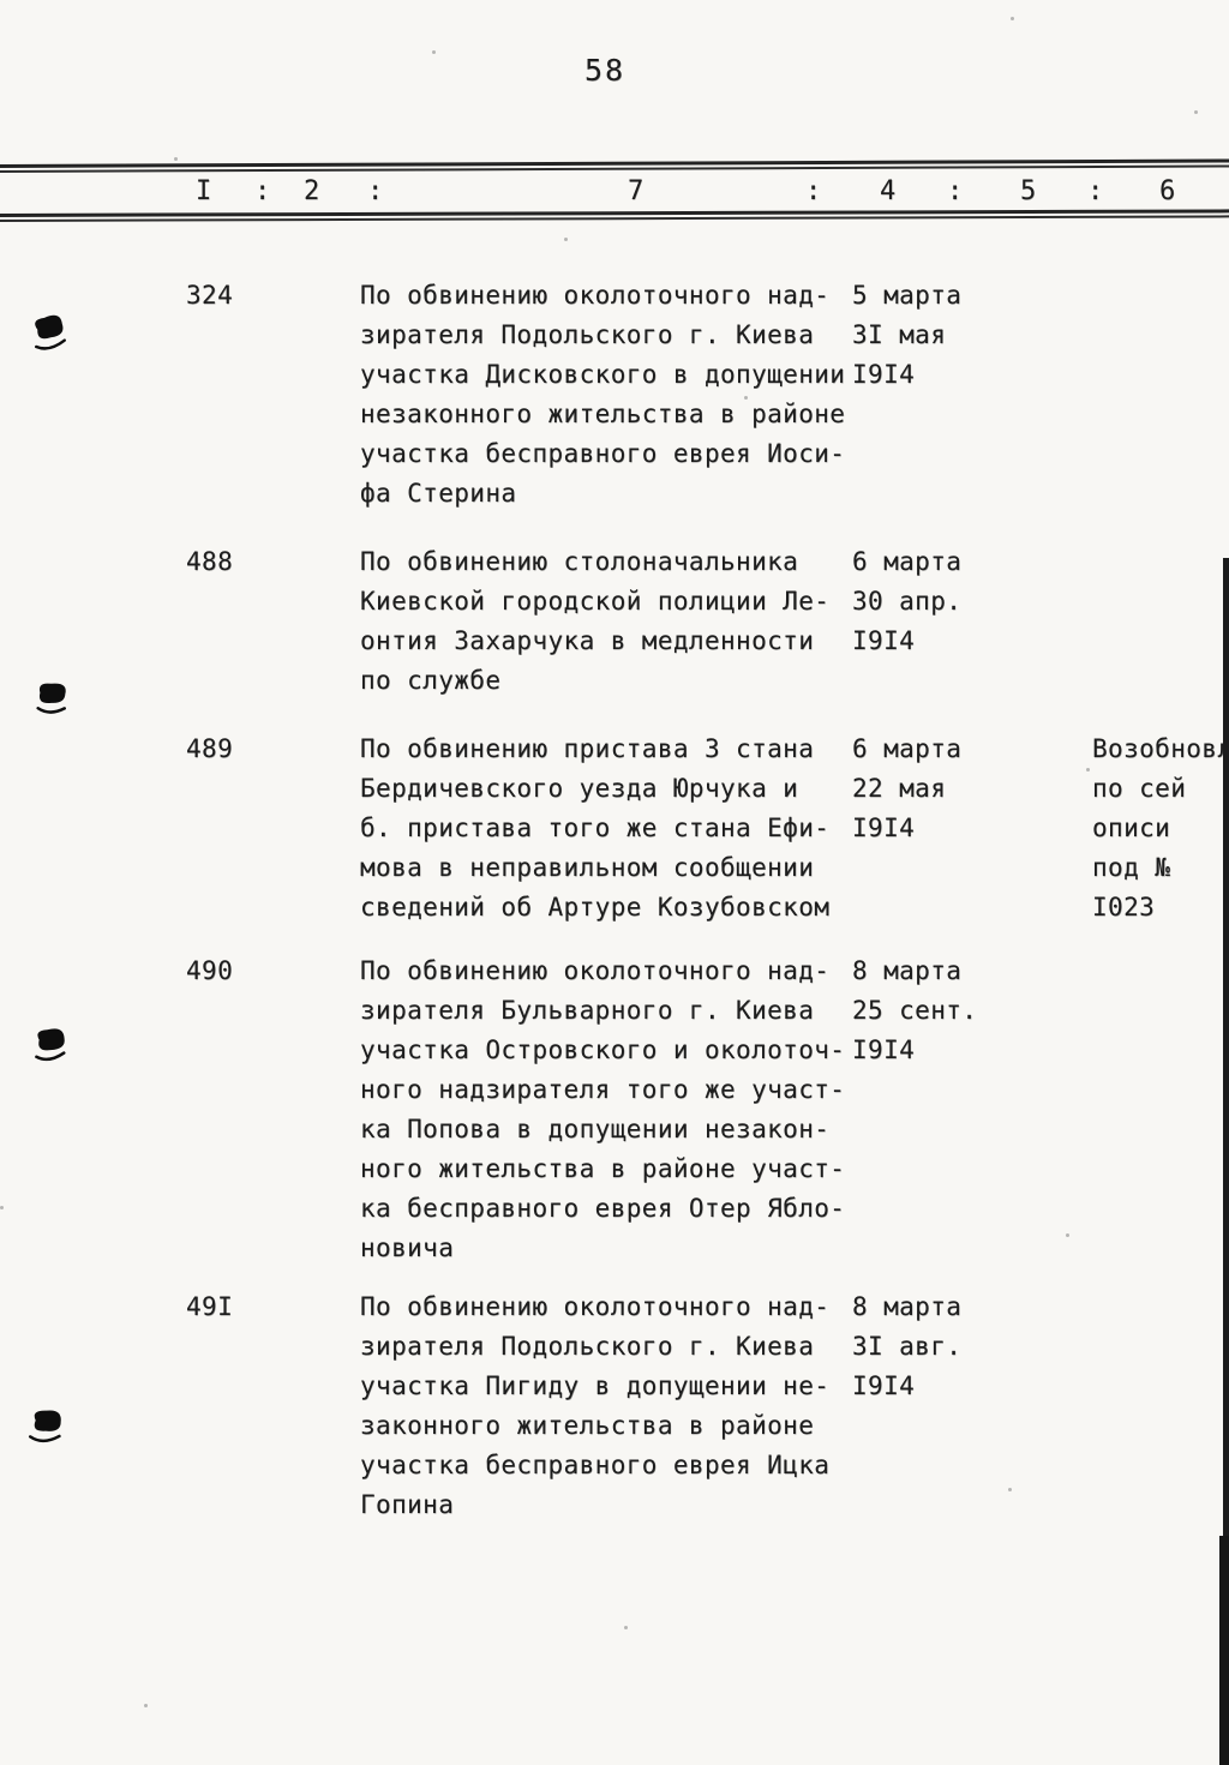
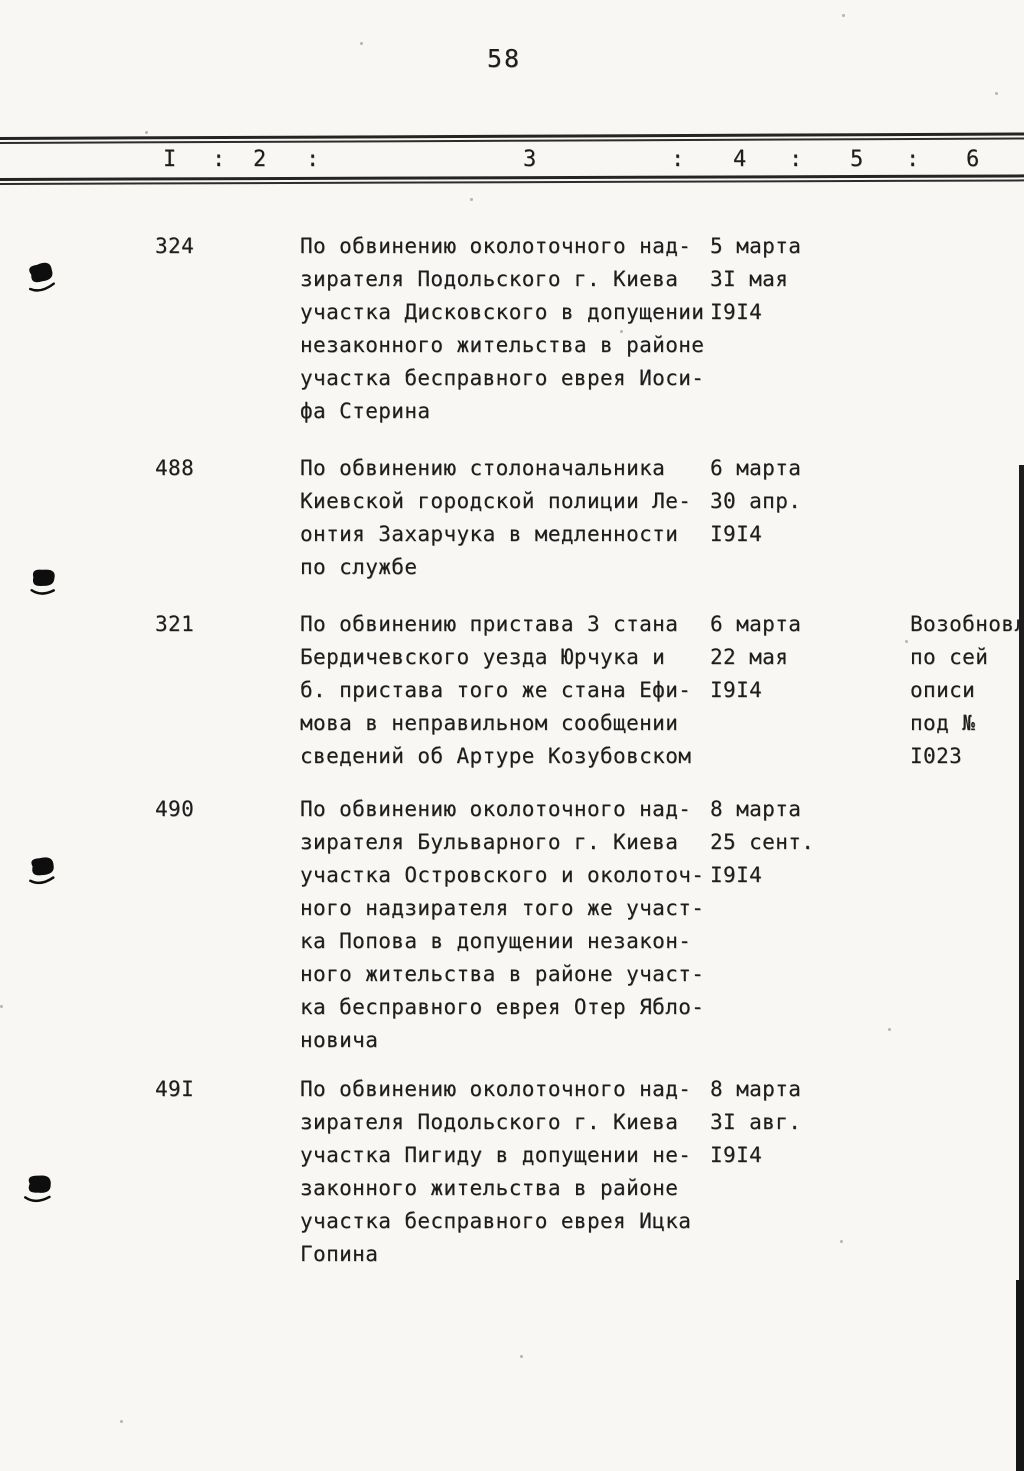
  58
  I
  :
  2
  :
- 7
+ 3
  :
  4
  :
  5
  :
  6
  324
  По обвинению околоточного над-
  зирателя Подольского г. Киева
  участка Дисковского в допущении
  незаконного жительства в районе
  участка бесправного еврея Иоси-
  фа Стерина
  5 марта
  3I мая
  I9I4
  488
  По обвинению столоначальника
  Киевской городской полиции Ле-
  онтия Захарчука в медленности
  по службе
  6 марта
  30 апр.
  I9I4
- 489
+ 321
  По обвинению пристава 3 стана
  Бердичевского уезда Юрчука и
  б. пристава того же стана Ефи-
  мова в неправильном сообщении
  сведений об Артуре Козубовском
  6 марта
  22 мая
  I9I4
  Возобнов
  по сей
  описи
  под №
  I023
  490
  По обвинению околоточного над-
  зирателя Бульварного г. Киева
  участка Островского и околоточ-
  ного надзирателя того же участ-
  ка Попова в допущении незакон-
  ного жительства в районе участ-
  ка бесправного еврея Отер Ябло-
  новича
  8 марта
  25 сент.
  I9I4
  49I
  По обвинению околоточного над-
  зирателя Подольского г. Киева
  участка Пигиду в допущении не-
  законного жительства в районе
  участка бесправного еврея Ицка
  Гопина
  8 марта
  3I авг.
  I9I4
